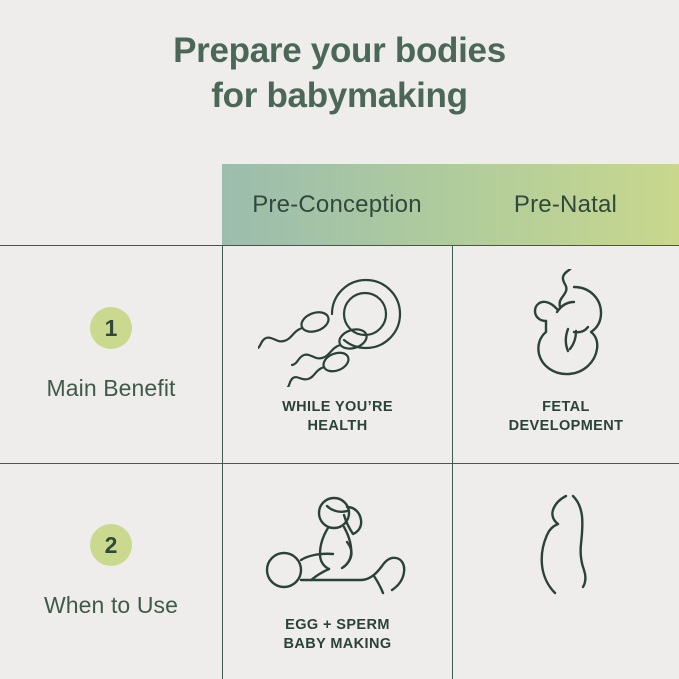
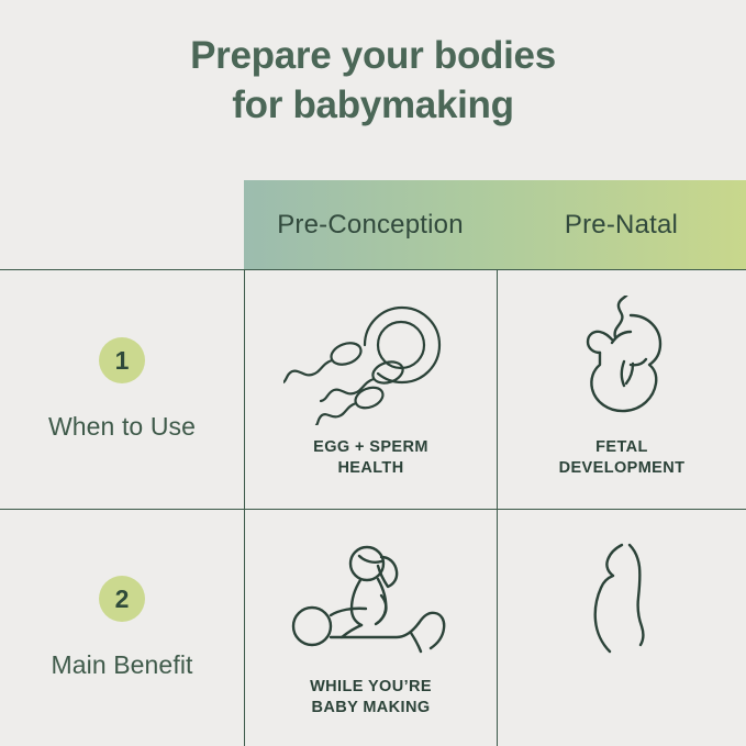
  Prepare your bodies
  for babymaking
  Pre-Conception
  Pre-Natal
  1
- Main Benefit
+ When to Use
- WHILE YOU’RE
+ EGG + SPERM
  HEALTH
  FETAL
  DEVELOPMENT
  2
- When to Use
+ Main Benefit
- EGG + SPERM
+ WHILE YOU’RE
  BABY MAKING
